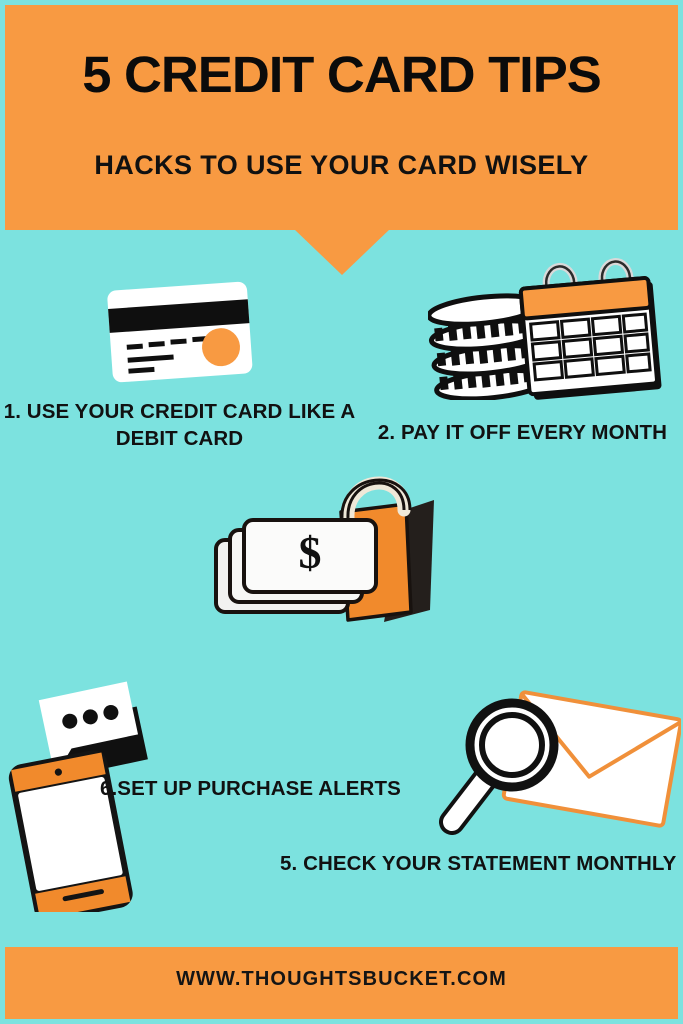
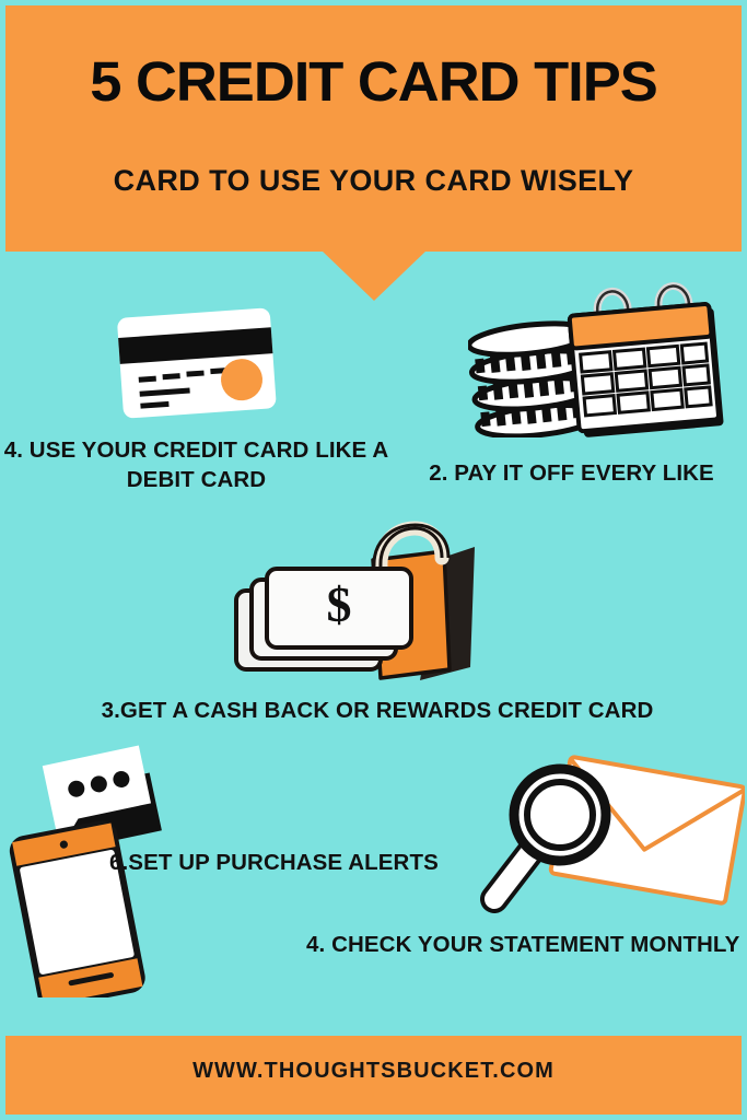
  5 CREDIT CARD TIPS
- HACKS TO USE YOUR CARD WISELY
+ CARD TO USE YOUR CARD WISELY
- 1. USE YOUR CREDIT CARD LIKE A DEBIT CARD
+ 4. USE YOUR CREDIT CARD LIKE A DEBIT CARD
- 2. PAY IT OFF EVERY MONTH
+ 2. PAY IT OFF EVERY LIKE
  $
+ 3.GET A CASH BACK OR REWARDS CREDIT CARD
  6.SET UP PURCHASE ALERTS
- 5. CHECK YOUR STATEMENT MONTHLY
+ 4. CHECK YOUR STATEMENT MONTHLY
  WWW.THOUGHTSBUCKET.COM
